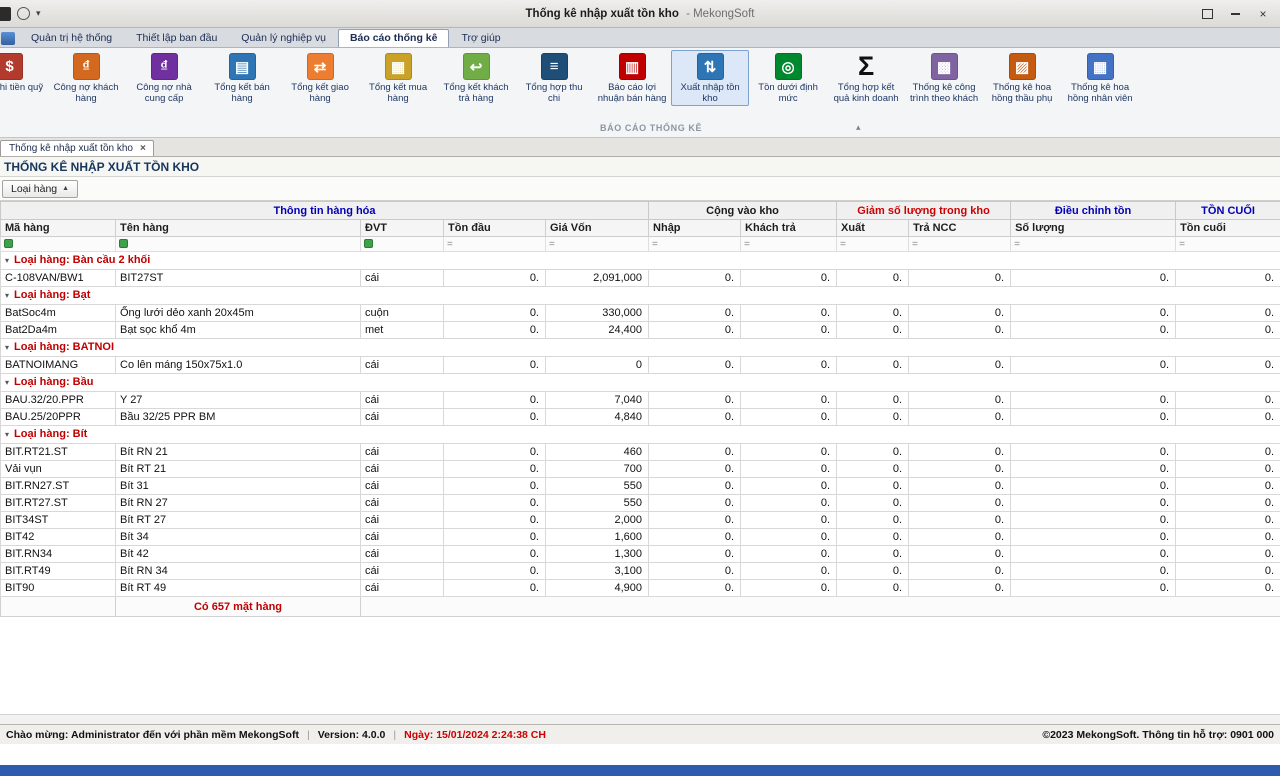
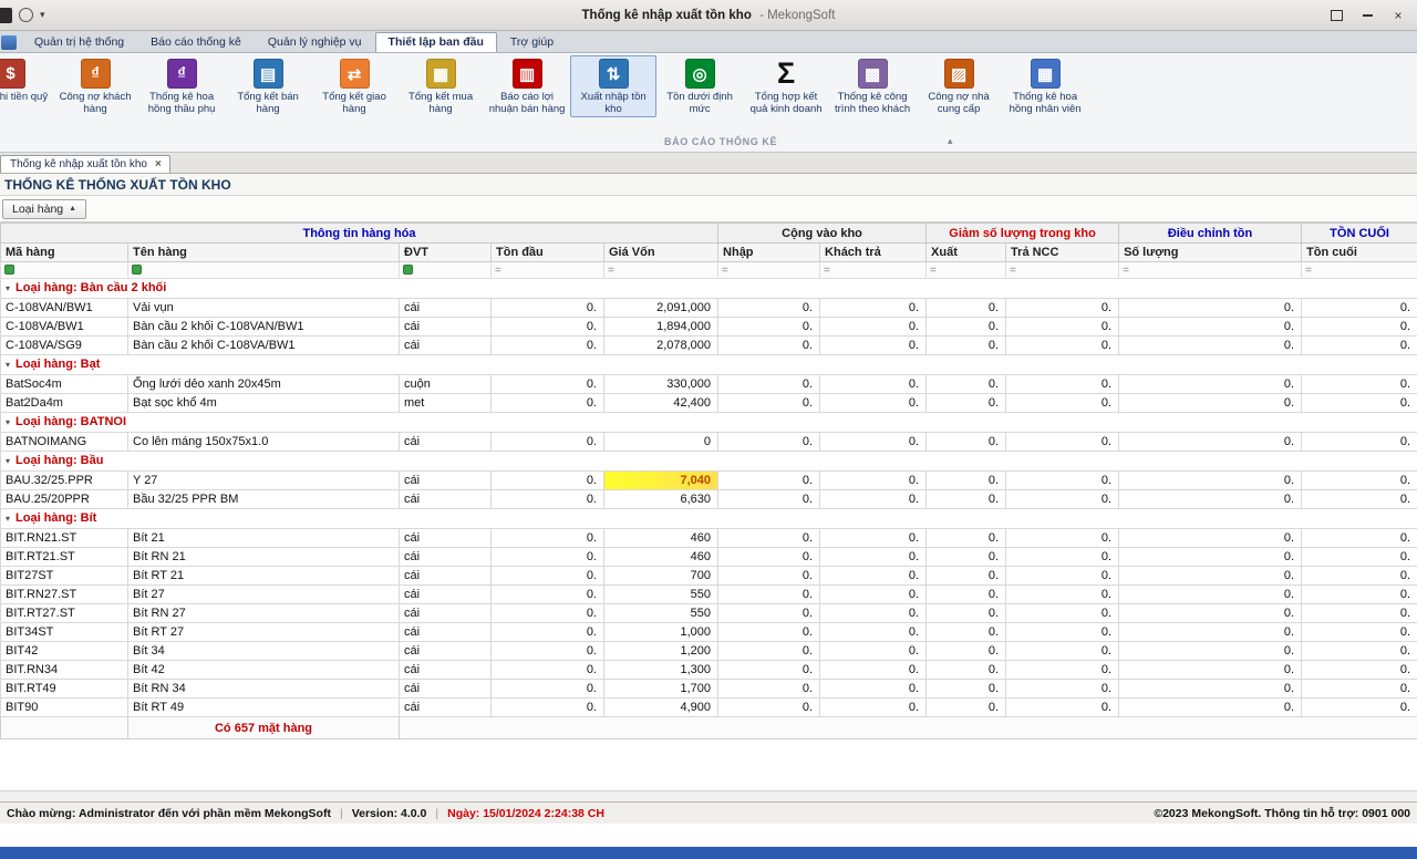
  ▾
  Thống kê nhập xuất tồn kho - MekongSoft
  ×
  Quản trị hệ thống
- Thiết lập ban đầu
+ Báo cáo thống kê
  Quản lý nghiệp vụ
- Báo cáo thống kê
+ Thiết lập ban đầu
  Trợ giúp
  $
  ₫
  Công nợ khách hàng
  ₫
- Công nợ nhà cung cấp
+ Thống kê hoa hồng thầu phụ
  ▤
  Tổng kết bán hàng
  ⇄
  Tổng kết giao hàng
  ▦
  Tổng kết mua hàng
- ↩
- Tổng kết khách trả hàng
- ≡
- Tổng hợp thu chi
  ▥
  Báo cáo lợi nhuận bán hàng
  ⇅
  Xuất nhập tồn kho
  ◎
  Tồn dưới định mức
  Σ
  Tổng hợp kết quả kinh doanh
  ▩
  Thống kê công trình theo khách
  ▨
- Thống kê hoa hồng thầu phụ
+ Công nợ nhà cung cấp
  ▦
  Thống kê hoa hồng nhân viên
  BÁO CÁO THỐNG KÊ
  ▴
  Thống kê nhập xuất tồn kho
  ×
- THỐNG KÊ NHẬP XUẤT TỒN KHO
+ THỐNG KÊ THỐNG XUẤT TỒN KHO
  Loại hàng
  Thông tin hàng hóa	Cộng vào kho	Giảm số lượng trong kho	Điều chỉnh tồn	TỒN CUỐI
  Mã hàng	Tên hàng	ĐVT	Tồn đầu	Giá Vốn	Nhập	Khách trả	Xuất	Trả NCC	Số lượng	Tồn cuối
  			=	=	=	=	=	=	=	=
  ▾ Loại hàng: Bàn cầu 2 khối
- C-108VAN/BW1	BIT27ST	cái	0.	2,091,000	0.	0.	0.	0.	0.	0.
+ C-108VAN/BW1	Vải vụn	cái	0.	2,091,000	0.	0.	0.	0.	0.	0.
+ C-108VA/BW1	Bàn cầu 2 khối C-108VAN/BW1	cái	0.	1,894,000	0.	0.	0.	0.	0.	0.
+ C-108VA/SG9	Bàn cầu 2 khối C-108VA/BW1	cái	0.	2,078,000	0.	0.	0.	0.	0.	0.
  ▾ Loại hàng: Bạt
  BatSoc4m	Ống lưới dẻo xanh 20x45m	cuộn	0.	330,000	0.	0.	0.	0.	0.	0.
- Bat2Da4m	Bạt sọc khổ 4m	met	0.	24,400	0.	0.	0.	0.	0.	0.
+ Bat2Da4m	Bạt sọc khổ 4m	met	0.	42,400	0.	0.	0.	0.	0.	0.
  ▾ Loại hàng: BATNOI
  BATNOIMANG	Co lên máng 150x75x1.0	cái	0.	0	0.	0.	0.	0.	0.	0.
  ▾ Loại hàng: Bầu
- BAU.32/20.PPR	Y 27	cái	0.	7,040	0.	0.	0.	0.	0.	0.
+ BAU.32/25.PPR	Y 27	cái	0.	7,040	0.	0.	0.	0.	0.	0.
- BAU.25/20PPR	Bầu 32/25 PPR BM	cái	0.	4,840	0.	0.	0.	0.	0.	0.
+ BAU.25/20PPR	Bầu 32/25 PPR BM	cái	0.	6,630	0.	0.	0.	0.	0.	0.
  ▾ Loại hàng: Bít
+ BIT.RN21.ST	Bít 21	cái	0.	460	0.	0.	0.	0.	0.	0.
  BIT.RT21.ST	Bít RN 21	cái	0.	460	0.	0.	0.	0.	0.	0.
- Vải vụn	Bít RT 21	cái	0.	700	0.	0.	0.	0.	0.	0.
+ BIT27ST	Bít RT 21	cái	0.	700	0.	0.	0.	0.	0.	0.
- BIT.RN27.ST	Bít 31	cái	0.	550	0.	0.	0.	0.	0.	0.
+ BIT.RN27.ST	Bít 27	cái	0.	550	0.	0.	0.	0.	0.	0.
  BIT.RT27.ST	Bít RN 27	cái	0.	550	0.	0.	0.	0.	0.	0.
- BIT34ST	Bít RT 27	cái	0.	2,000	0.	0.	0.	0.	0.	0.
+ BIT34ST	Bít RT 27	cái	0.	1,000	0.	0.	0.	0.	0.	0.
- BIT42	Bít 34	cái	0.	1,600	0.	0.	0.	0.	0.	0.
+ BIT42	Bít 34	cái	0.	1,200	0.	0.	0.	0.	0.	0.
  BIT.RN34	Bít 42	cái	0.	1,300	0.	0.	0.	0.	0.	0.
- BIT.RT49	Bít RN 34	cái	0.	3,100	0.	0.	0.	0.	0.	0.
+ BIT.RT49	Bít RN 34	cái	0.	1,700	0.	0.	0.	0.	0.	0.
  BIT90	Bít RT 49	cái	0.	4,900	0.	0.	0.	0.	0.	0.
  	Có 657 mặt hàng
  Chào mừng: Administrator đến với phần mềm MekongSoft
  |
  Version: 4.0.0
  |
  Ngày: 15/01/2024 2:24:38 CH
  ©2023 MekongSoft. Thông tin hỗ trợ: 0901 000
